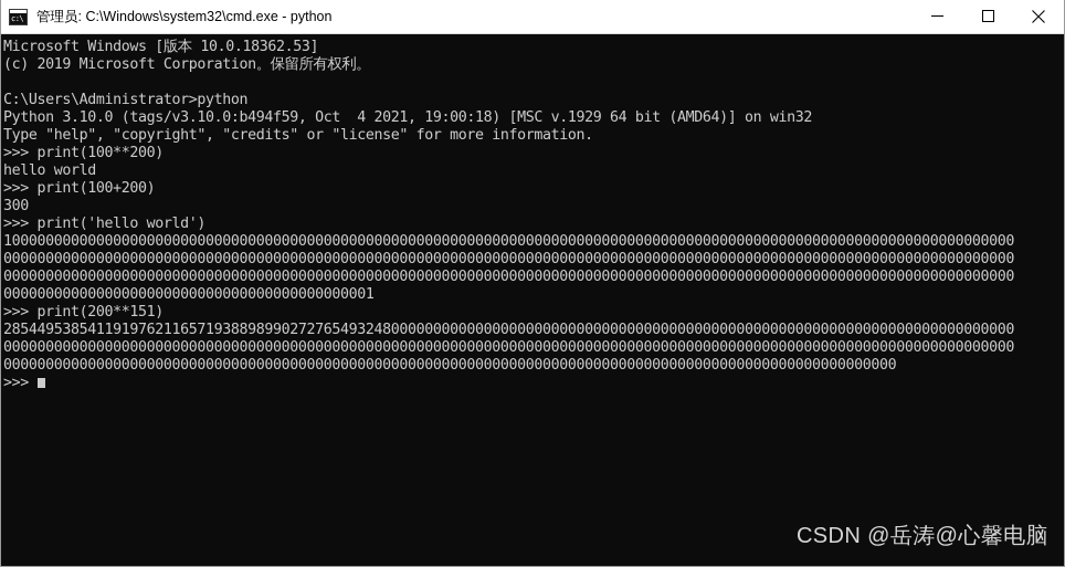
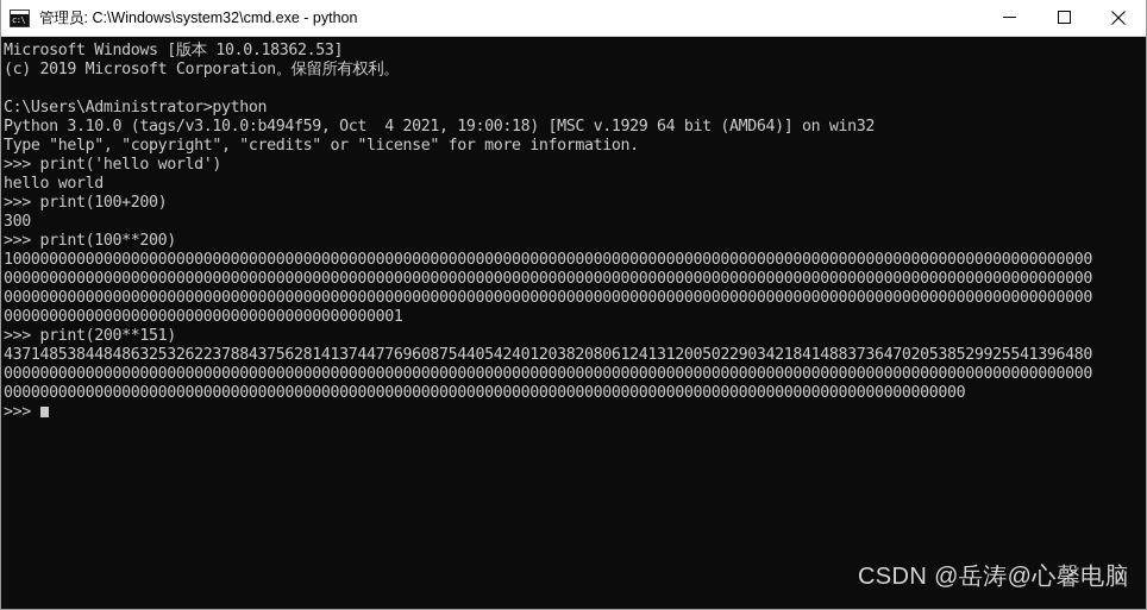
  c:\
  管理员: C:\Windows\system32\cmd.exe - python
  Microsoft Windows [版本 10.0.18362.53]
  (c) 2019 Microsoft Corporation。保留所有权利。
  C:\Users\Administrator>python
  Python 3.10.0 (tags/v3.10.0:b494f59, Oct 4 2021, 19:00:18) [MSC v.1929 64 bit (AMD64)] on win32
  Type "help", "copyright", "credits" or "license" for more information.
- >>> print(100**200)
+ >>> print('hello world')
  hello world
  >>> print(100+200)
  300
- >>> print('hello world')
+ >>> print(100**200)
  100000000000000000000000000000000000000000000000000000000000000000000000000000000000000000000000000000000000000000000000
  000000000000000000000000000000000000000000000000000000000000000000000000000000000000000000000000000000000000000000000000
  000000000000000000000000000000000000000000000000000000000000000000000000000000000000000000000000000000000000000000000000
  00000000000000000000000000000000000000000001
  >>> print(200**151)
- 285449538541191976211657193889899027276549324800000000000000000000000000000000000000000000000000000000000000000000000000
+ 437148538448486325326223788437562814137447769608754405424012038208061241312005022903421841488373647020538529925541396480
  000000000000000000000000000000000000000000000000000000000000000000000000000000000000000000000000000000000000000000000000
  0000000000000000000000000000000000000000000000000000000000000000000000000000000000000000000000000000000000
  >>>
  CSDN @岳涛@心馨电脑
